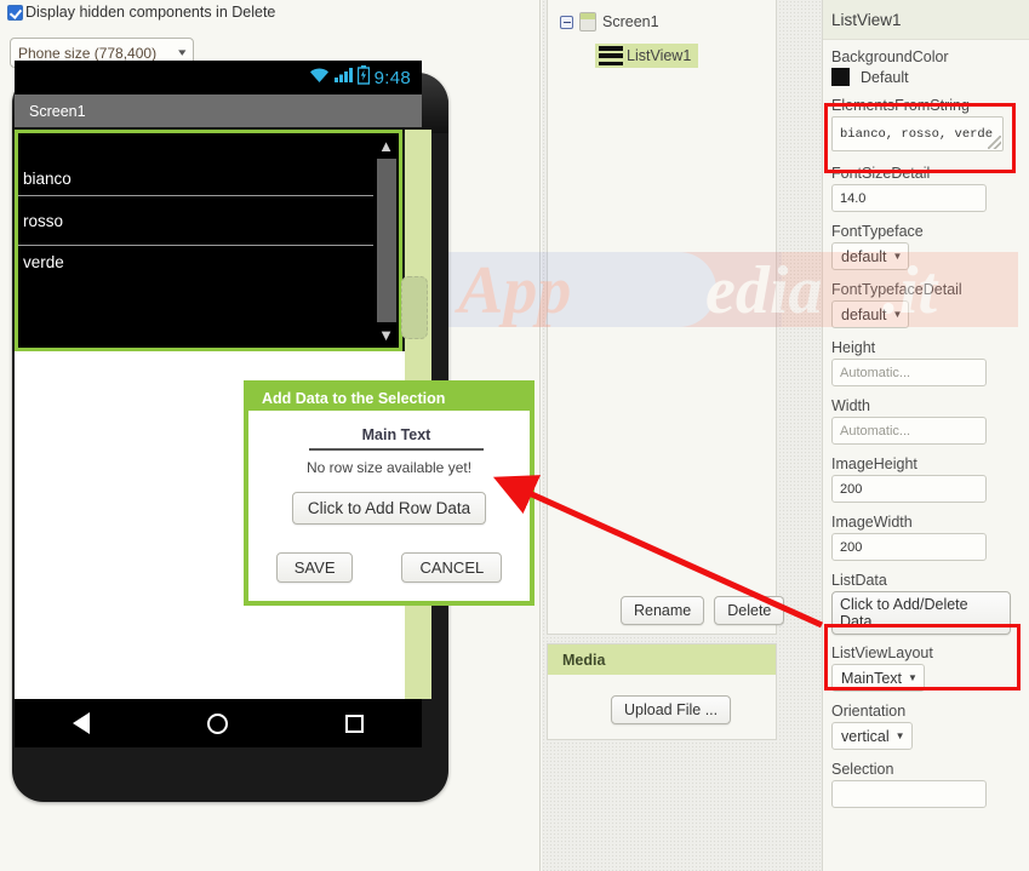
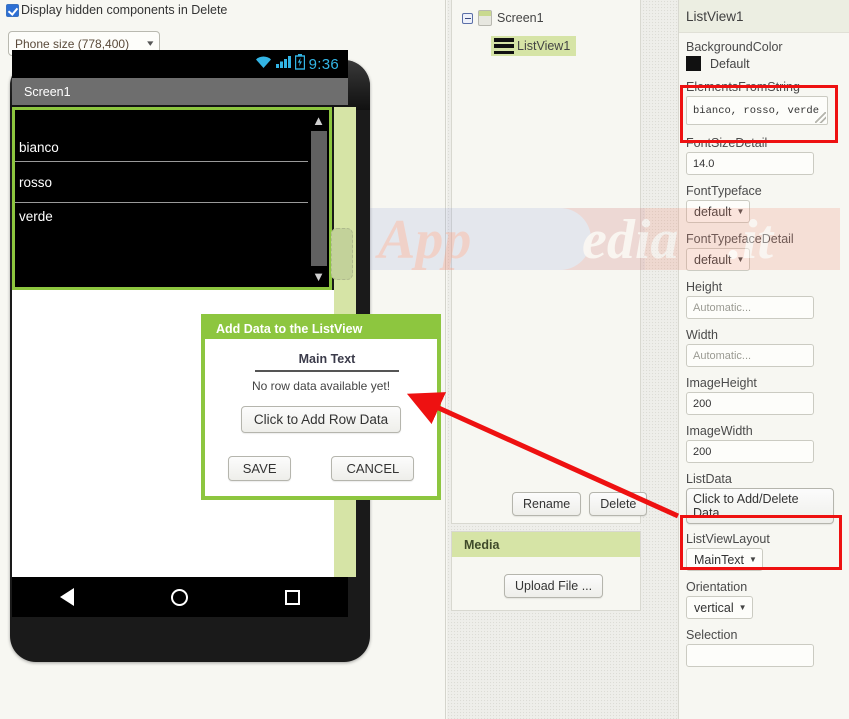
  Display hidden components in Delete
  Phone size (778,400)
  ▾
- 9:48
+ 9:36
  Screen1
  bianco
  rosso
  verde
  ▲
  ▼
- Add Data to the Selection
+ Add Data to the ListView
  Main Text
- No row size available yet!
+ No row data available yet!
  Click to Add Row Data
  SAVE
  CANCEL
  Screen1
  ListView1
  Rename
  Delete
  Media
  Upload File ...
  ListView1
  BackgroundColor
  Default
  ElementsFromString
  bianco, rosso, verde
  FontSizeDetail
  14.0
  FontTypeface
  default
  ▼
  FontTypefaceDetail
  default
  ▼
  Height
  Automatic...
  Width
  Automatic...
  ImageHeight
  200
  ImageWidth
  200
  ListData
  Click to Add/Delete Data
  ListViewLayout
  MainText
  ▼
  Orientation
  vertical
  ▼
  Selection
  App
  edia
  .it
